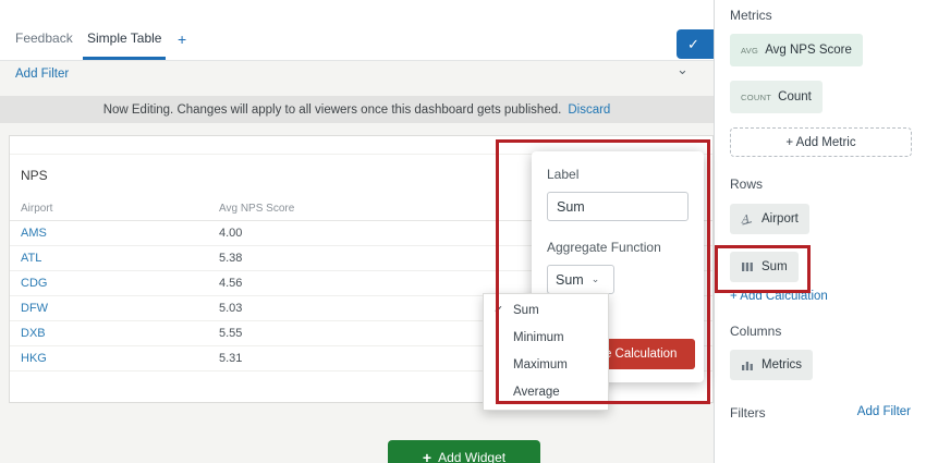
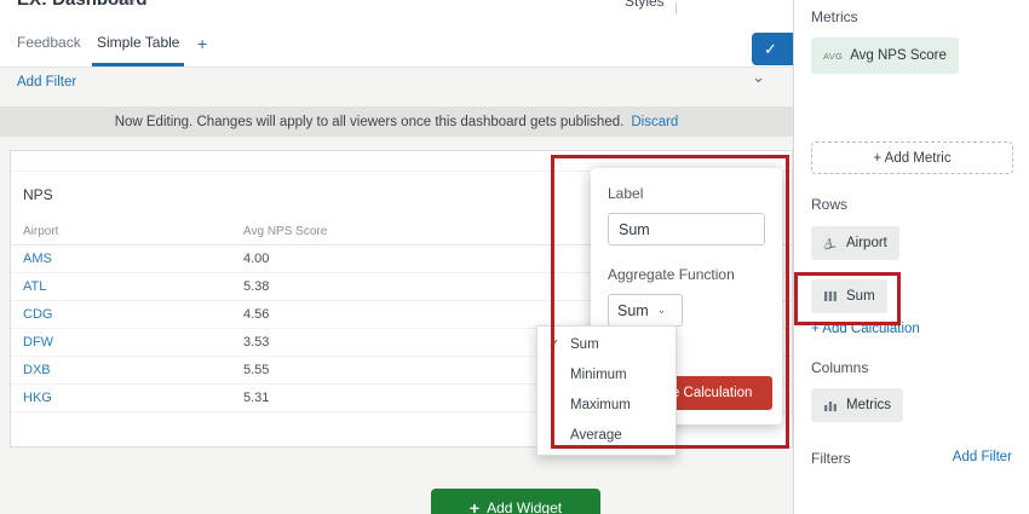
+ ☆
+ Styles
  Feedback
  Simple Table
  +
  ✓
  Add Filter
  ⌄
  Now Editing. Changes will apply to all viewers once this dashboard gets published.
  Discard
  NPS
  Airport
  Avg NPS Score
  AMS
  4.00
  ATL
  5.38
  CDG
  4.56
  DFW
- 5.03
+ 3.53
  DXB
  5.55
  HKG
  5.31
  Label
  Sum
  Aggregate Function
  Sum
  ⌄
  ✓
  Sum
  Minimum
  Maximum
  Average
  +
  Add Widget
  Metrics
  AVG
  Avg NPS Score
- COUNT
- Count
  + Add Metric
  Rows
  A
  Airport
  Sum
  + Add Calculation
  Columns
  Metrics
  Filters
  Add Filter
